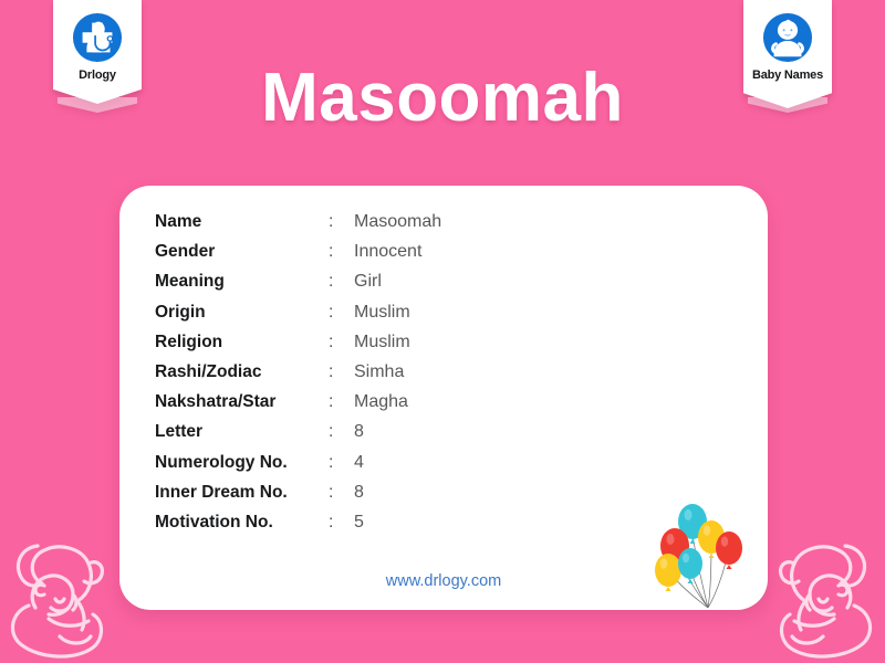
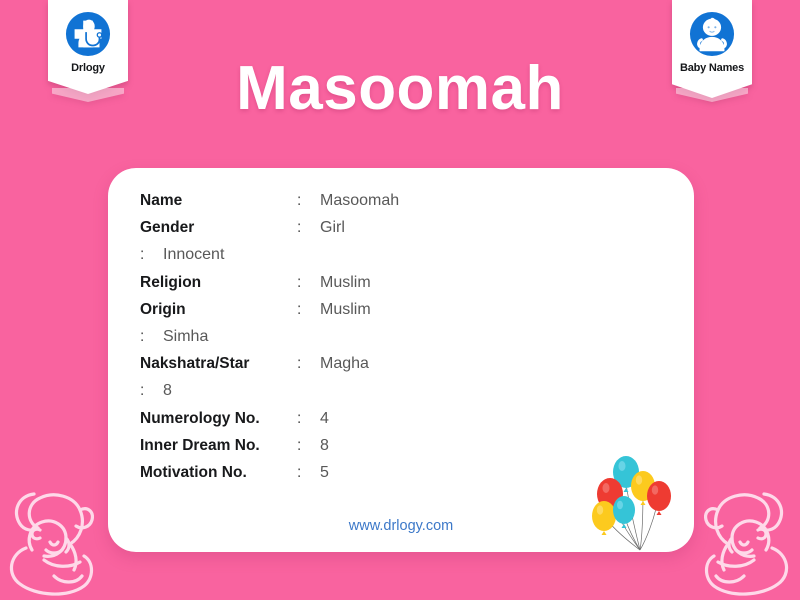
  Drlogy
  Baby Names
  Masoomah
  Name
  :
  Masoomah
  Gender
  :
- Innocent
+ Girl
- Meaning
  :
- Girl
+ Innocent
- Origin
+ Religion
  :
  Muslim
- Religion
+ Origin
  :
  Muslim
- Rashi/Zodiac
  :
  Simha
  Nakshatra/Star
  :
  Magha
- Letter
  :
  8
  Numerology No.
  :
  4
  Inner Dream No.
  :
  8
  Motivation No.
  :
  5
  www.drlogy.com
